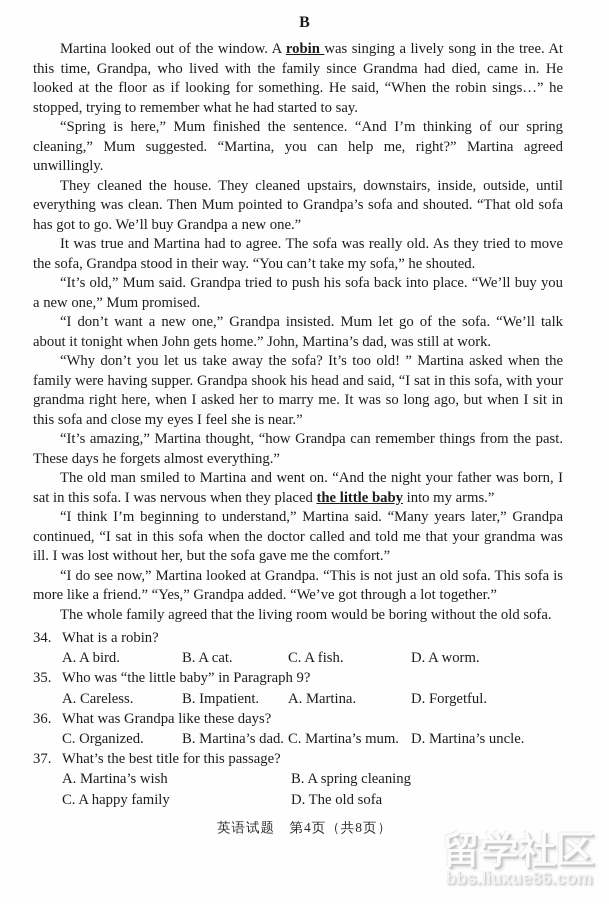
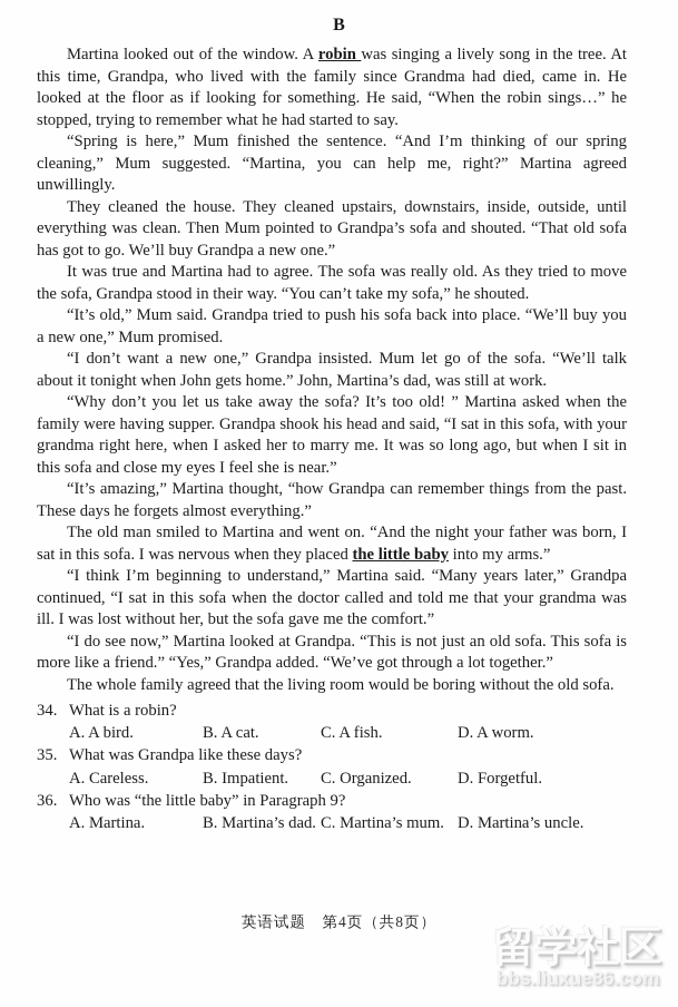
  B
  Martina looked out of the window. A robin was singing a lively song in the tree. At this time, Grandpa, who lived with the family since Grandma had died, came in. He looked at the floor as if looking for something. He said, “When the robin sings…” he stopped, trying to remember what he had started to say.
  “Spring is here,” Mum finished the sentence. “And I’m thinking of our spring cleaning,” Mum suggested. “Martina, you can help me, right?” Martina agreed unwillingly.
  They cleaned the house. They cleaned upstairs, downstairs, inside, outside, until everything was clean. Then Mum pointed to Grandpa’s sofa and shouted. “That old sofa has got to go. We’ll buy Grandpa a new one.”
  It was true and Martina had to agree. The sofa was really old. As they tried to move the sofa, Grandpa stood in their way. “You can’t take my sofa,” he shouted.
  “It’s old,” Mum said. Grandpa tried to push his sofa back into place. “We’ll buy you a new one,” Mum promised.
  “I don’t want a new one,” Grandpa insisted. Mum let go of the sofa. “We’ll talk about it tonight when John gets home.” John, Martina’s dad, was still at work.
  “Why don’t you let us take away the sofa? It’s too old! ” Martina asked when the family were having supper. Grandpa shook his head and said, “I sat in this sofa, with your grandma right here, when I asked her to marry me. It was so long ago, but when I sit in this sofa and close my eyes I feel she is near.”
  “It’s amazing,” Martina thought, “how Grandpa can remember things from the past. These days he forgets almost everything.”
  The old man smiled to Martina and went on. “And the night your father was born, I sat in this sofa. I was nervous when they placed the little baby into my arms.”
  “I think I’m beginning to understand,” Martina said. “Many years later,” Grandpa continued, “I sat in this sofa when the doctor called and told me that your grandma was ill. I was lost without her, but the sofa gave me the comfort.”
  “I do see now,” Martina looked at Grandpa. “This is not just an old sofa. This sofa is more like a friend.” “Yes,” Grandpa added. “We’ve got through a lot together.”
  The whole family agreed that the living room would be boring without the old sofa.
  34.
  What is a robin?
  A. A bird.
  B. A cat.
  C. A fish.
  D. A worm.
  35.
- Who was “the little baby” in Paragraph 9?
+ What was Grandpa like these days?
  A. Careless.
  B. Impatient.
- A. Martina.
+ C. Organized.
  D. Forgetful.
  36.
- What was Grandpa like these days?
+ Who was “the little baby” in Paragraph 9?
- C. Organized.
+ A. Martina.
  B. Martina’s dad.
  C. Martina’s mum.
  D. Martina’s uncle.
- 37.
- What’s the best title for this passage?
- A. Martina’s wish
- B. A spring cleaning
- C. A happy family
- D. The old sofa
  英语试题 第4页（共8页）
  留学社区
  bbs.liuxue86.com
